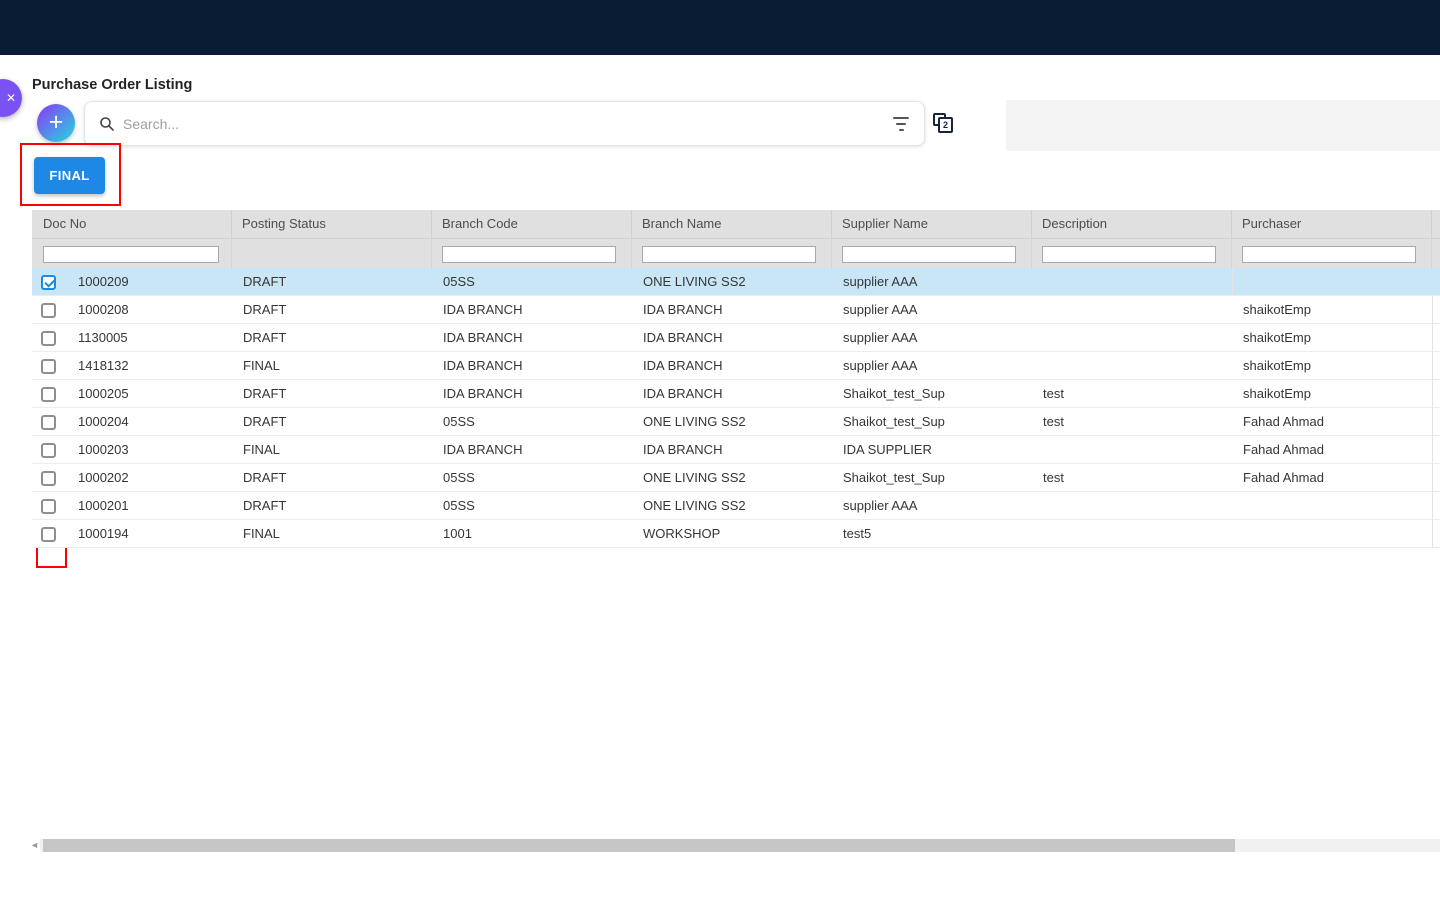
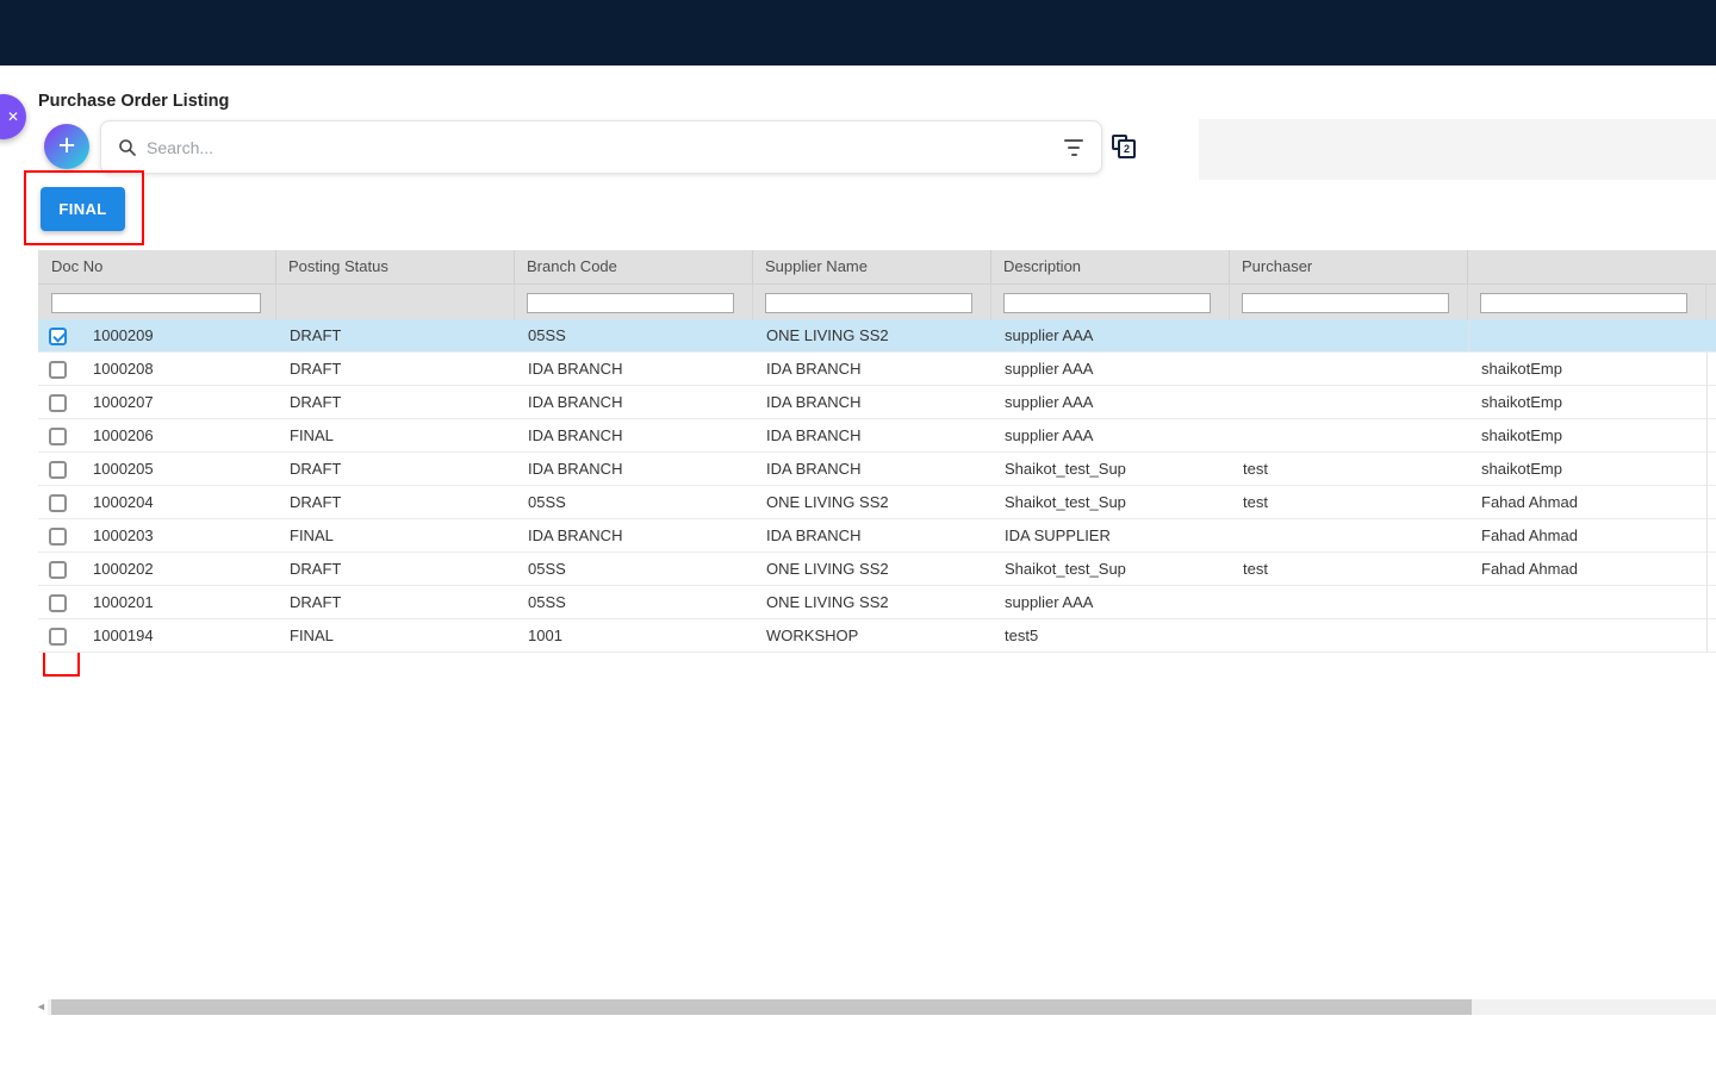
  ✕
  Purchase Order Listing
  +
  Search...
  2
  FINAL
  Doc No
  Posting Status
  Branch Code
- Branch Name
  Supplier Name
  Description
  Purchaser
  1000209
  DRAFT
  05SS
  ONE LIVING SS2
  supplier AAA
  1000208
  DRAFT
  IDA BRANCH
  IDA BRANCH
  supplier AAA
  shaikotEmp
- 1130005
+ 1000207
  DRAFT
  IDA BRANCH
  IDA BRANCH
  supplier AAA
  shaikotEmp
- 1418132
+ 1000206
  FINAL
  IDA BRANCH
  IDA BRANCH
  supplier AAA
  shaikotEmp
  1000205
  DRAFT
  IDA BRANCH
  IDA BRANCH
  Shaikot_test_Sup
  test
  shaikotEmp
  1000204
  DRAFT
  05SS
  ONE LIVING SS2
  Shaikot_test_Sup
  test
  Fahad Ahmad
  1000203
  FINAL
  IDA BRANCH
  IDA BRANCH
  IDA SUPPLIER
  Fahad Ahmad
  1000202
  DRAFT
  05SS
  ONE LIVING SS2
  Shaikot_test_Sup
  test
  Fahad Ahmad
  1000201
  DRAFT
  05SS
  ONE LIVING SS2
  supplier AAA
  1000194
  FINAL
  1001
  WORKSHOP
  test5
  ◄
